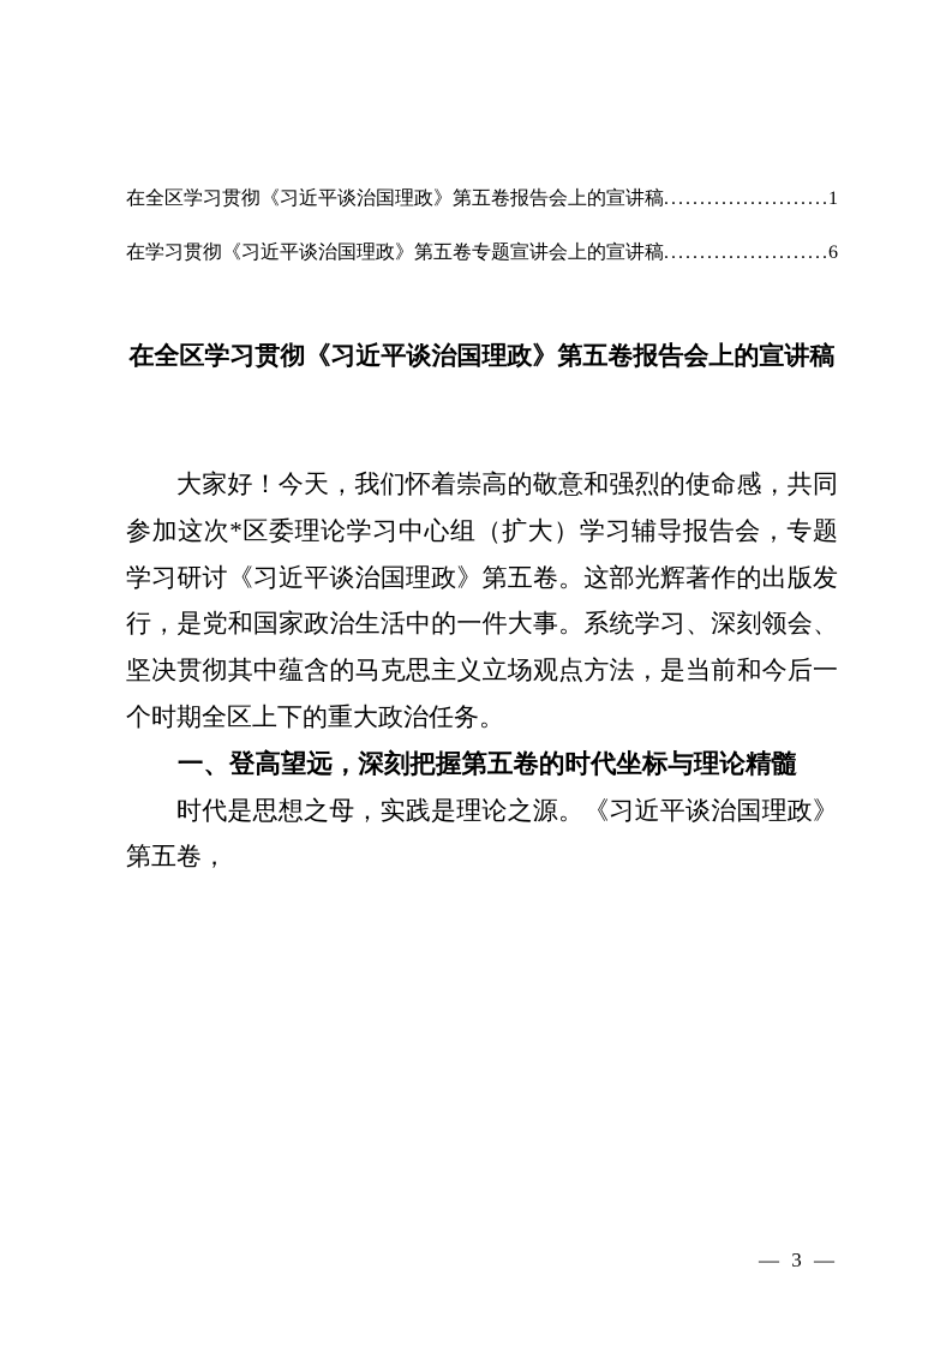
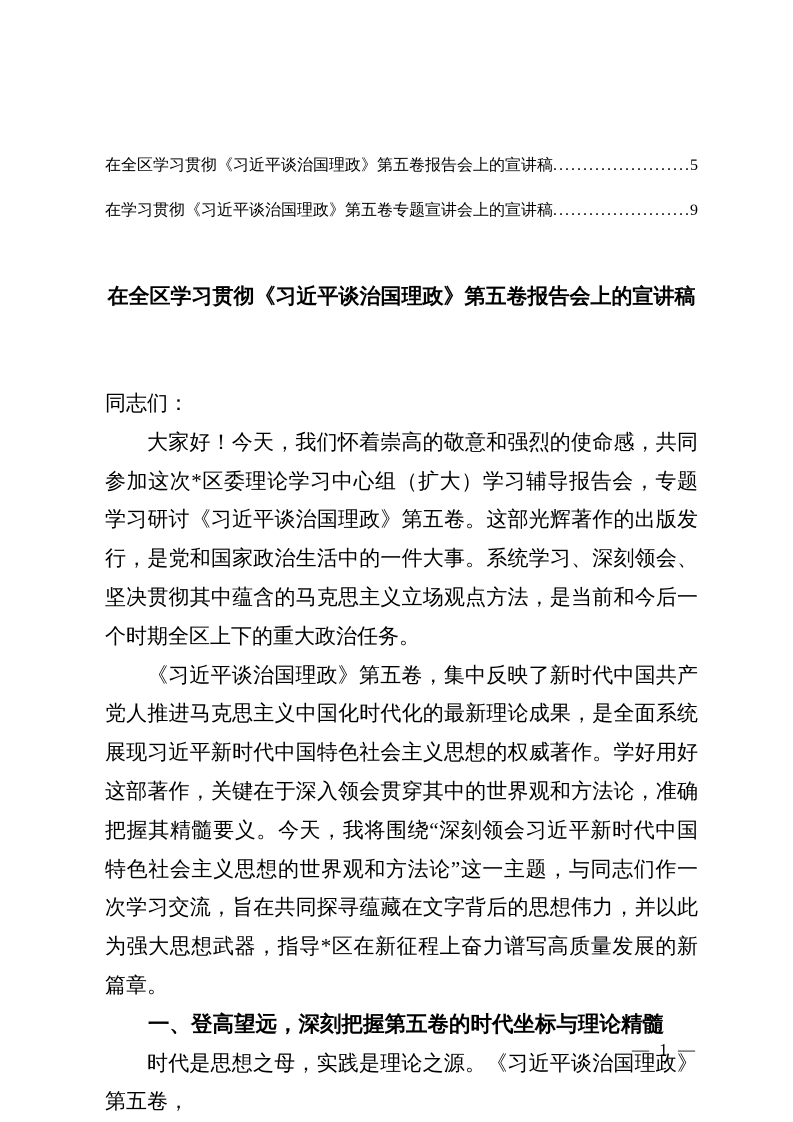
  在全区学习贯彻《习近平谈治国理政》第五卷报告会上的宣讲稿
- 1
+ 5
  在学习贯彻《习近平谈治国理政》第五卷专题宣讲会上的宣讲稿
- 6
+ 9
  在全区学习贯彻《习近平谈治国理政》第五卷报告会上的宣讲稿
+ 同志们：
  大家好！今天，我们怀着崇高的敬意和强烈的使命感，共同参加这次*区委理论学习中心组（扩大）学习辅导报告会，专题学习研讨《习近平谈治国理政》第五卷。这部光辉著作的出版发行，是党和国家政治生活中的一件大事。系统学习、深刻领会、坚决贯彻其中蕴含的马克思主义立场观点方法，是当前和今后一个时期全区上下的重大政治任务。
+ 《习近平谈治国理政》第五卷，集中反映了新时代中国共产党人推进马克思主义中国化时代化的最新理论成果，是全面系统展现习近平新时代中国特色社会主义思想的权威著作。学好用好这部著作，关键在于深入领会贯穿其中的世界观和方法论，准确把握其精髓要义。今天，我将围绕“深刻领会习近平新时代中国特色社会主义思想的世界观和方法论”这一主题，与同志们作一次学习交流，旨在共同探寻蕴藏在文字背后的思想伟力，并以此为强大思想武器，指导*区在新征程上奋力谱写高质量发展的新篇章。
  一、登高望远，深刻把握第五卷的时代坐标与理论精髓
  时代是思想之母，实践是理论之源。《习近平谈治国理政》第五卷，
- — 3 —
+ — 1 —
